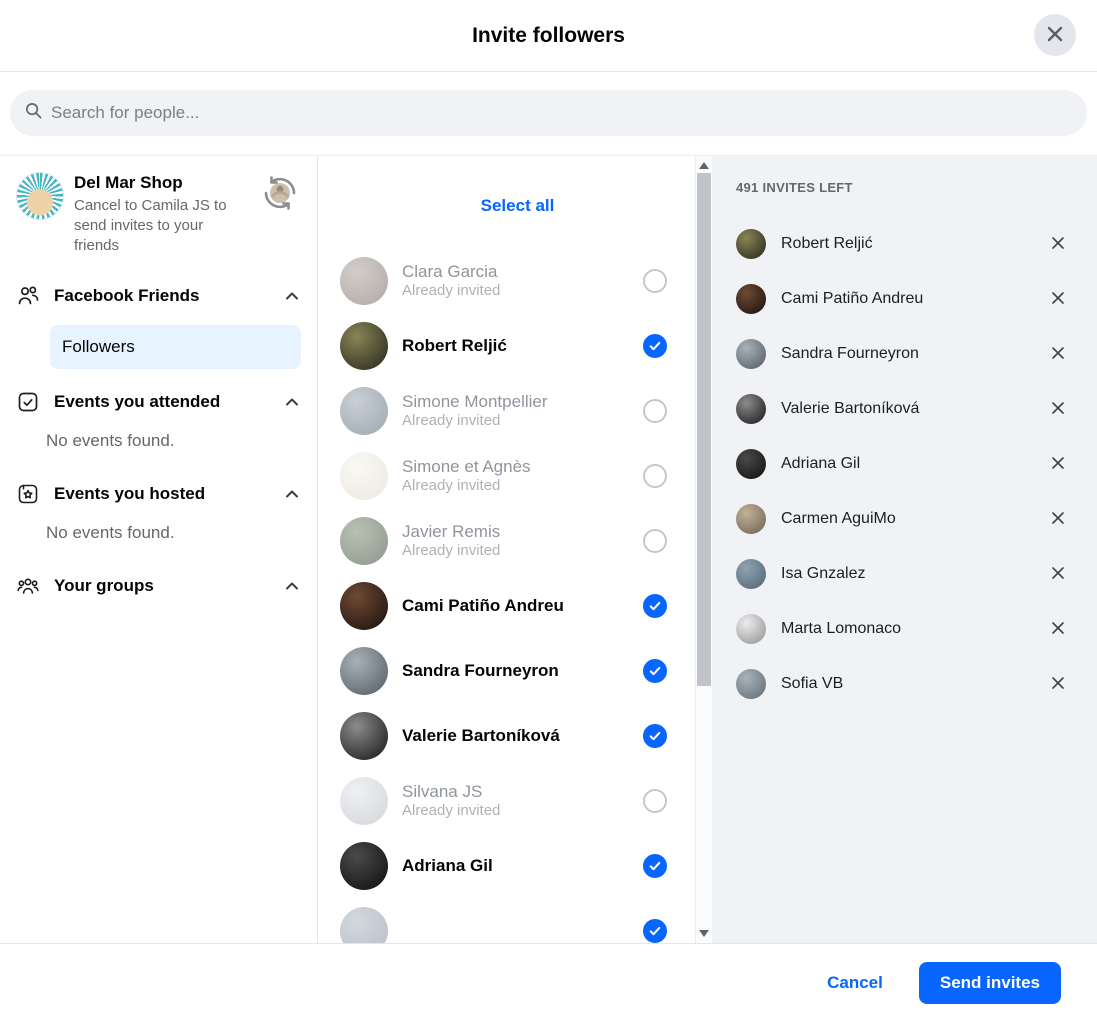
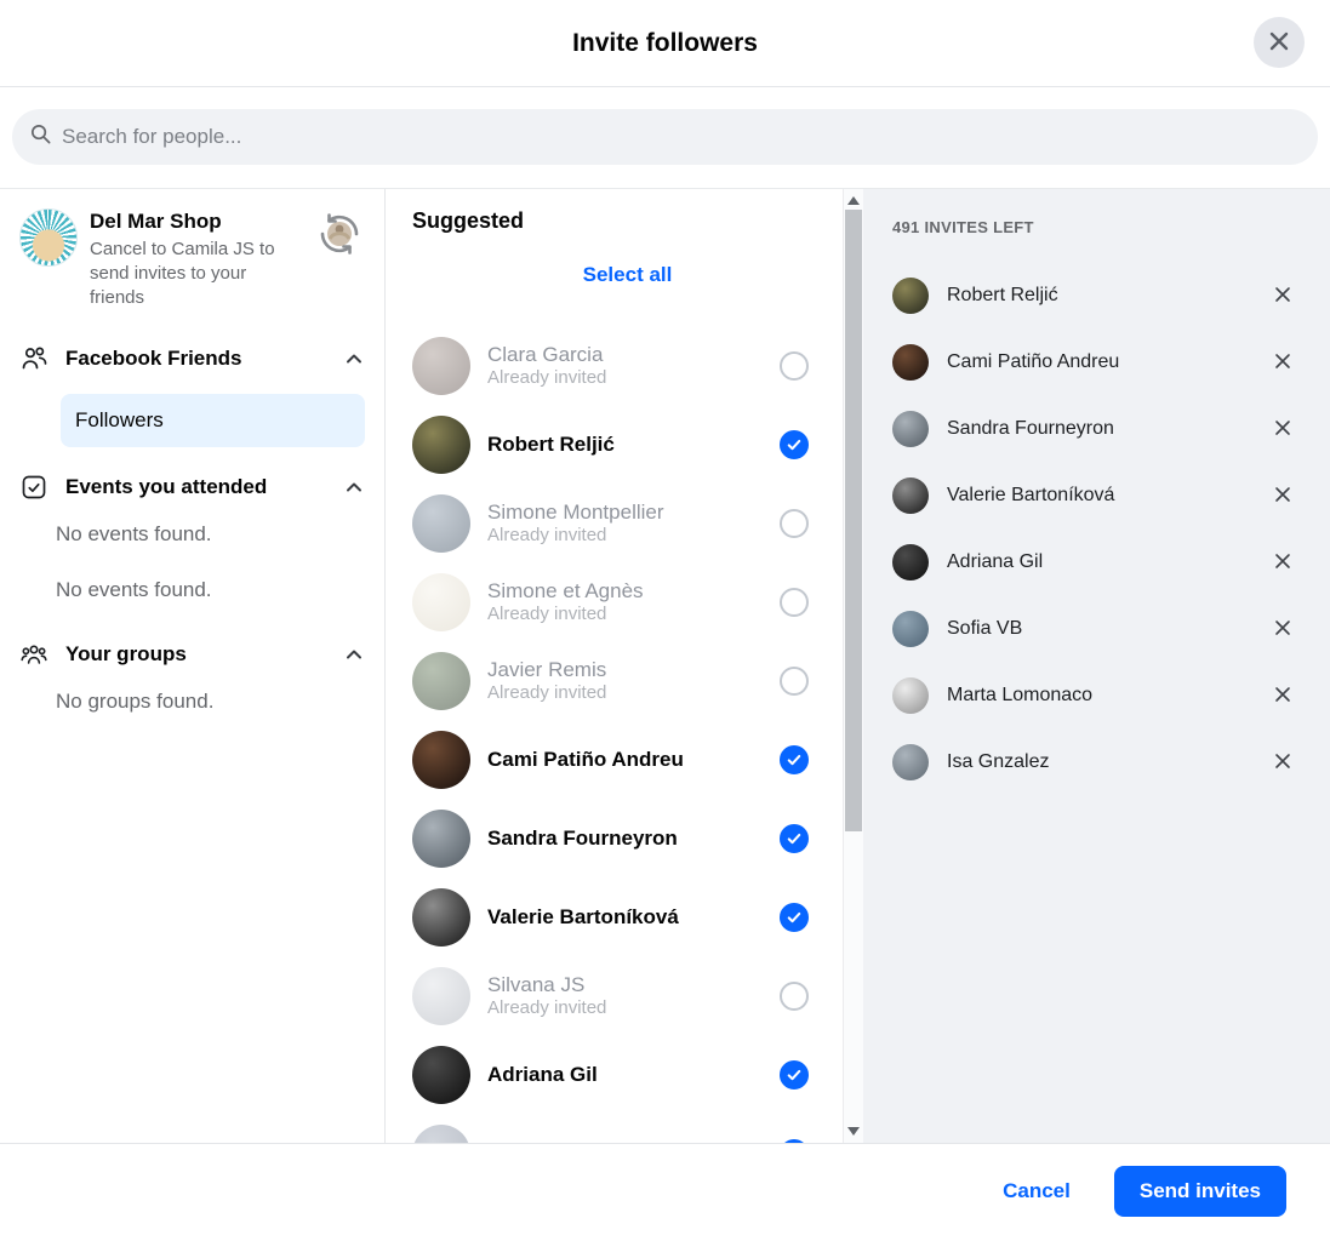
  Invite followers
  Search for people...
  Del Mar Shop
  Cancel to Camila JS to send invites to your friends
  Facebook Friends
  Followers
  Events you attended
  No events found.
- Events you hosted
  No events found.
  Your groups
+ No groups found.
+ Suggested
  Select all
  Clara Garcia
  Already invited
  Robert Reljić
  Simone Montpellier
  Already invited
  Simone et Agnès
  Already invited
  Javier Remis
  Already invited
  Cami Patiño Andreu
  Sandra Fourneyron
  Valerie Bartoníková
  Silvana JS
  Already invited
  Adriana Gil
  491 INVITES LEFT
  Robert Reljić
  Cami Patiño Andreu
  Sandra Fourneyron
  Valerie Bartoníková
  Adriana Gil
- Carmen AguiMo
- Isa Gnzalez
+ Sofia VB
  Marta Lomonaco
- Sofia VB
+ Isa Gnzalez
  Cancel
  Send invites
